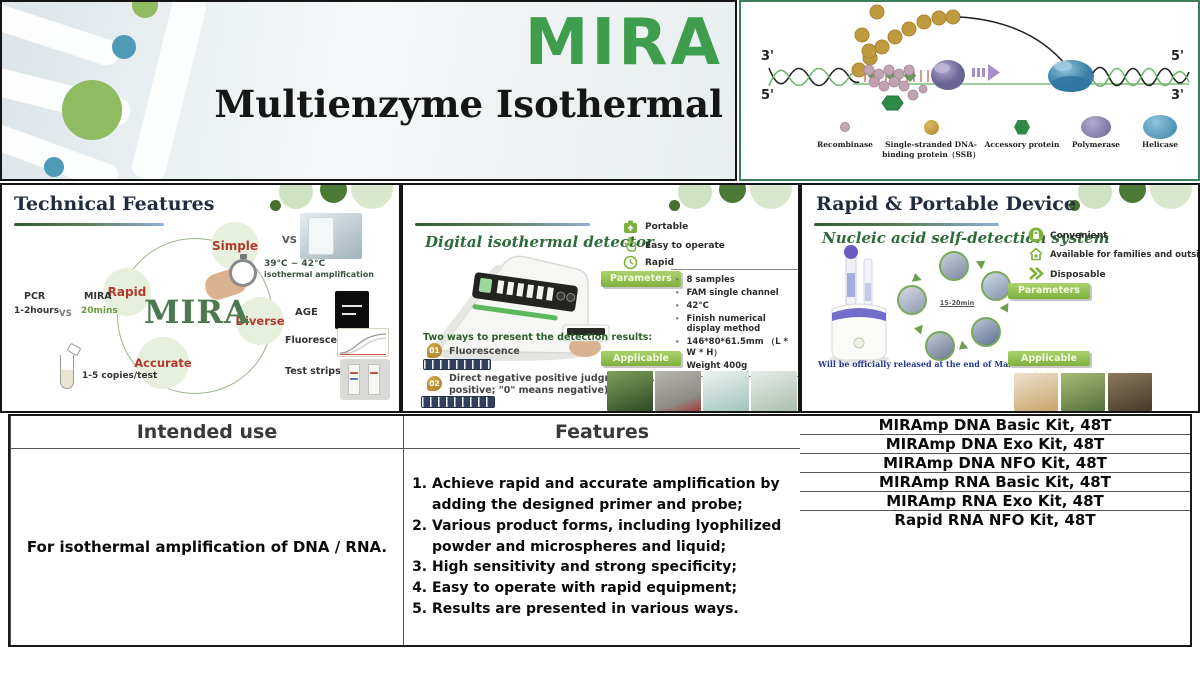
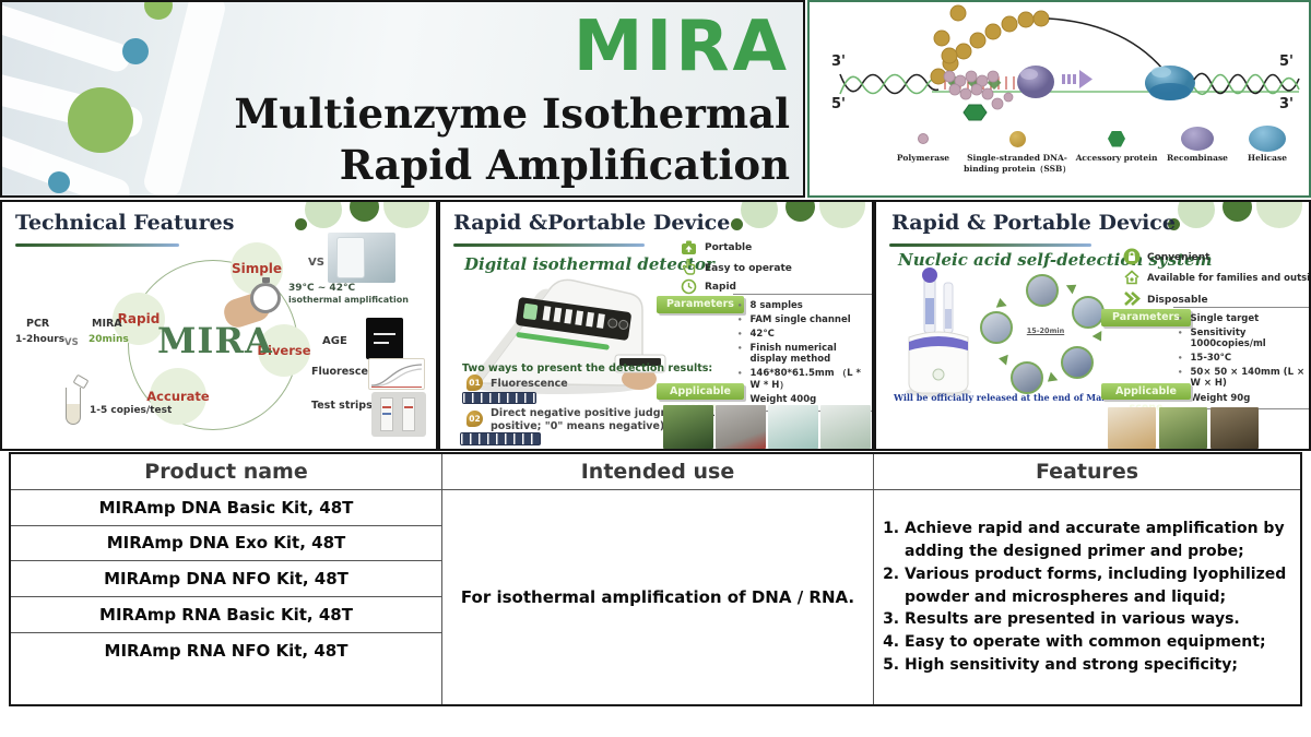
  MIRA
  Multienzyme Isothermal
+ Rapid Amplification
  3'
  5'
  5'
  3'
- Recombinase
+ Polymerase
  Single-stranded DNA-binding protein（SSB）
  Accessory protein
- Polymerase
+ Recombinase
  Helicase
  Technical Features
  Simple
  Rapid
  Diverse
  Accurate
  MIRA
  VS
  39°C ~ 42°C
  isothermal amplification
  PCR
  1-2hours
  VS
  MIRA
  20mins
  1-5 copies/test
  AGE
  Fluoresce
  Test strips
+ Rapid &Portable Device
  Digital isothermal detecor
  Two ways to present the detection results:
  01
  Fluorescence
  02
  Direct negative positive judg positive; "0" means negative
  Portable
  Easy to operate
  Rapid
  Parameters
  8 samples
  FAM single channel
  42°C
  Finish numerical display method
  146*80*61.5mm （L * W * H）
  Weight 400g
  Applicable e
  Rapid & Portable Device
  Nucleic acid self-detecti system
  15-20min
  Convenient
  Available for families and outsi
  Disposable
  Parameters
+ Single target
+ Sensitivity 1000copies/ml
+ 15-30°C
+ 50× 50 × 140mm (L × W × H)
+ Weight 90g
  Will be officially released at the end of Ma
+ Product name
  Intended use
  Features
  MIRAmp DNA Basic Kit, 48T
  MIRAmp DNA Exo Kit, 48T
  MIRAmp DNA NFO Kit, 48T
  MIRAmp RNA Basic Kit, 48T
- MIRAmp RNA Exo Kit, 48T
- Rapid RNA NFO Kit, 48T
+ MIRAmp RNA NFO Kit, 48T
  For isothermal amplification of DNA / RNA.
  Achieve rapid and accurate amplification by adding the designed primer and probe;
  Various product forms, including lyophilized powder and microspheres and liquid;
- High sensitivity and strong specificity;
+ Results are presented in various ways.
- Easy to operate with rapid equipment;
+ Easy to operate with common equipment;
- Results are presented in various ways.
+ High sensitivity and strong specificity;
